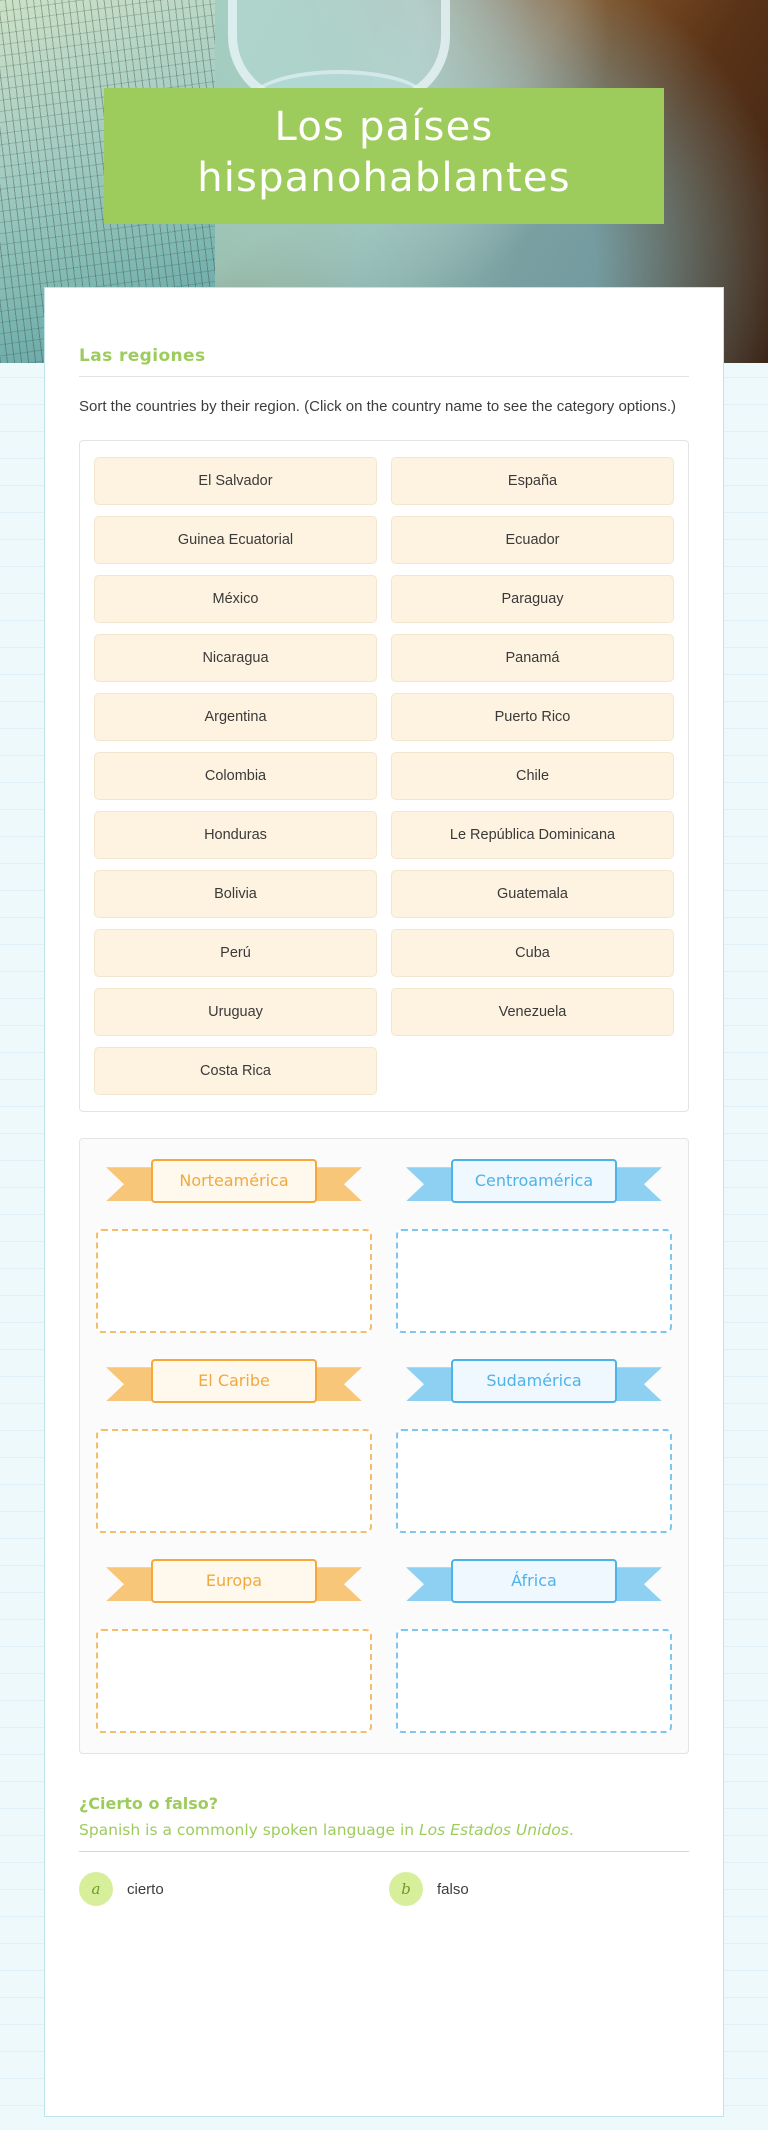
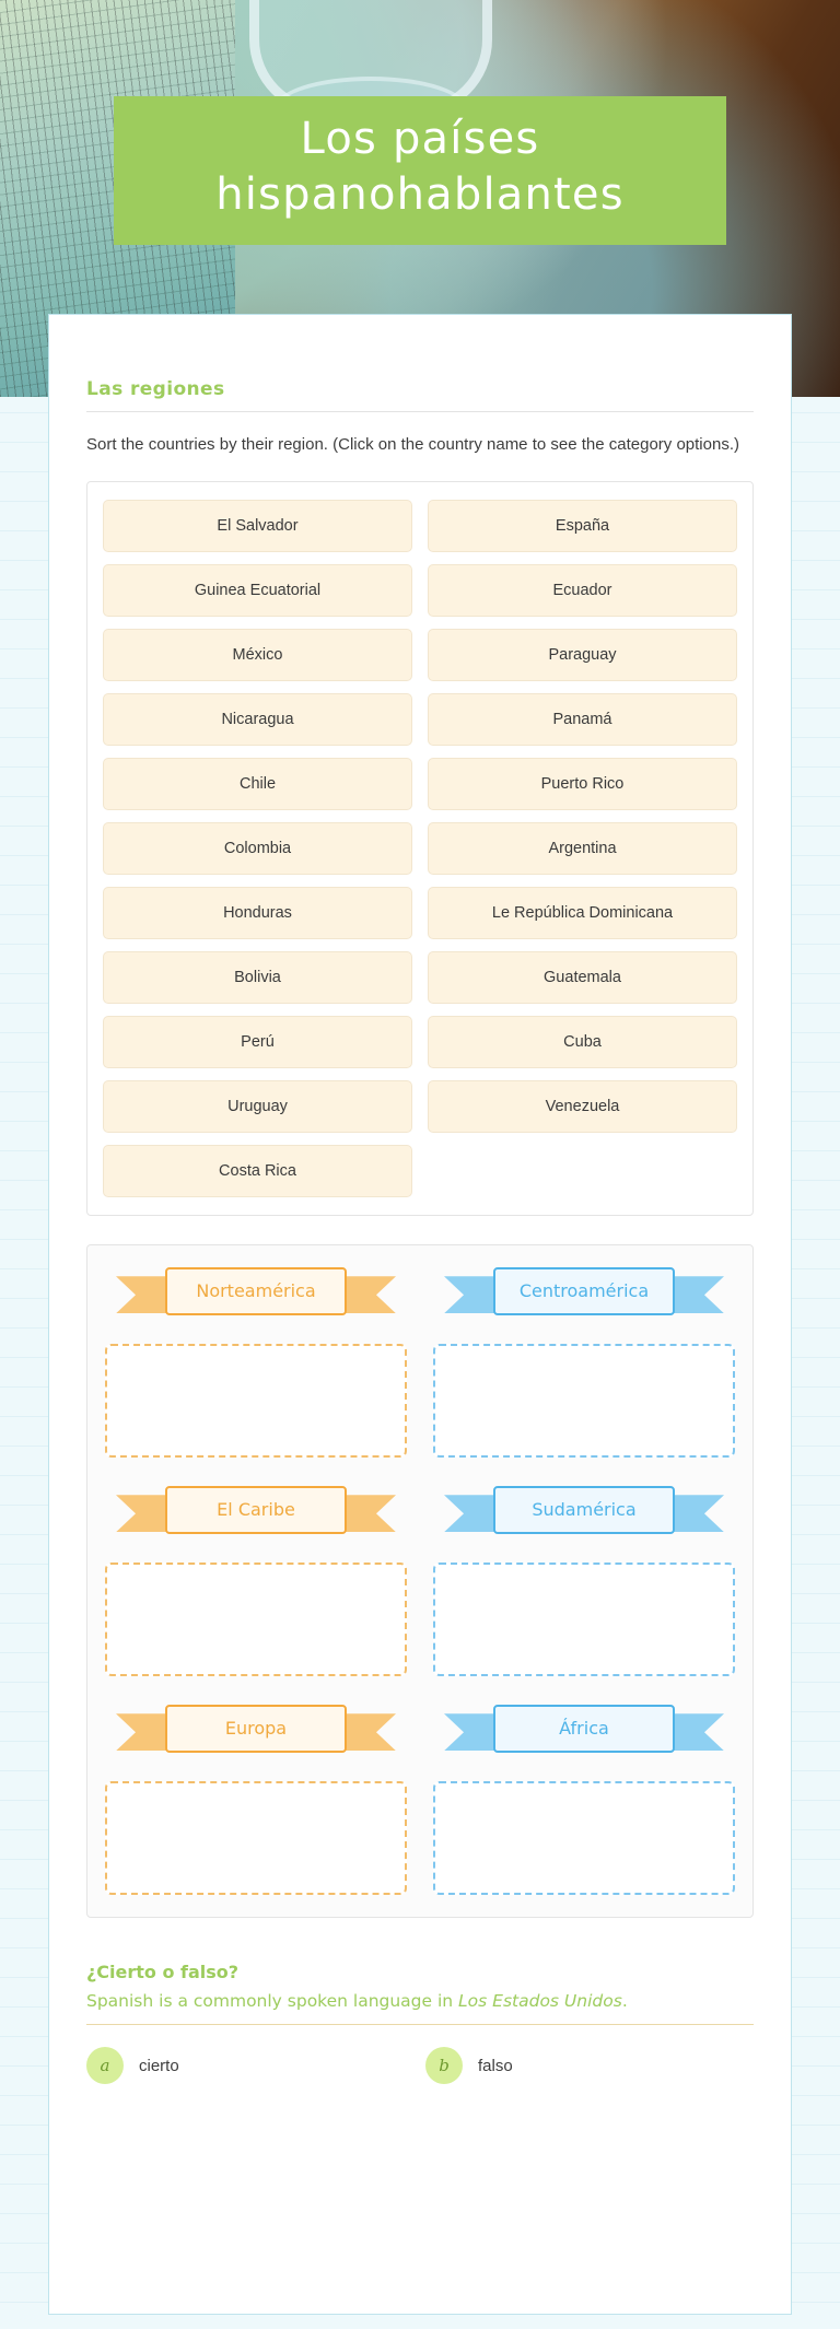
  Los países hispanohablantes
  Las regiones
  Sort the countries by their region. (Click on the country name to see the category options.)
  El Salvador
  España
  Guinea Ecuatorial
  Ecuador
  México
  Paraguay
  Nicaragua
  Panamá
- Argentina
+ Chile
  Puerto Rico
  Colombia
- Chile
+ Argentina
  Honduras
  Le República Dominicana
  Bolivia
  Guatemala
  Perú
  Cuba
  Uruguay
  Venezuela
  Costa Rica
  Norteamérica
  Centroamérica
  El Caribe
  Sudamérica
  Europa
  África
  ¿Cierto o falso?
  Spanish is a commonly spoken language in Los Estados Unidos.
  a
  cierto
  b
  falso
